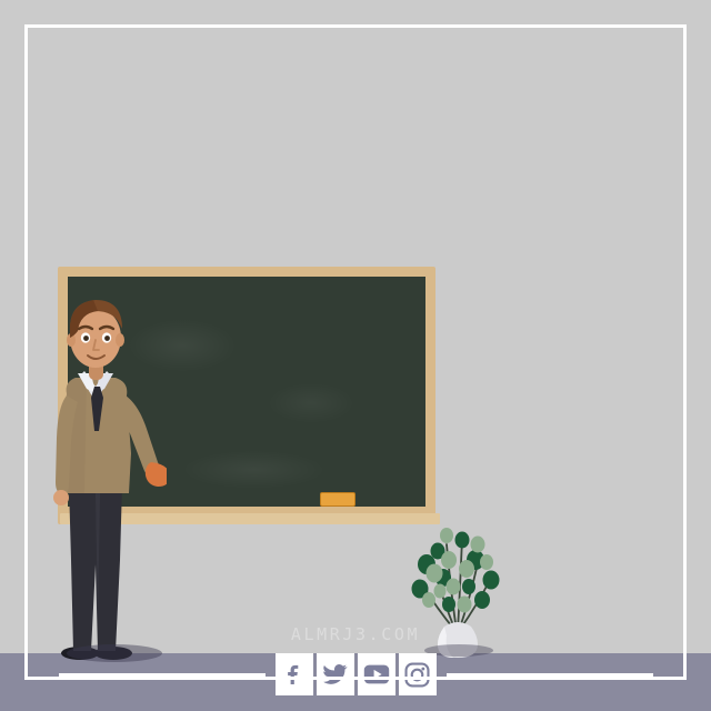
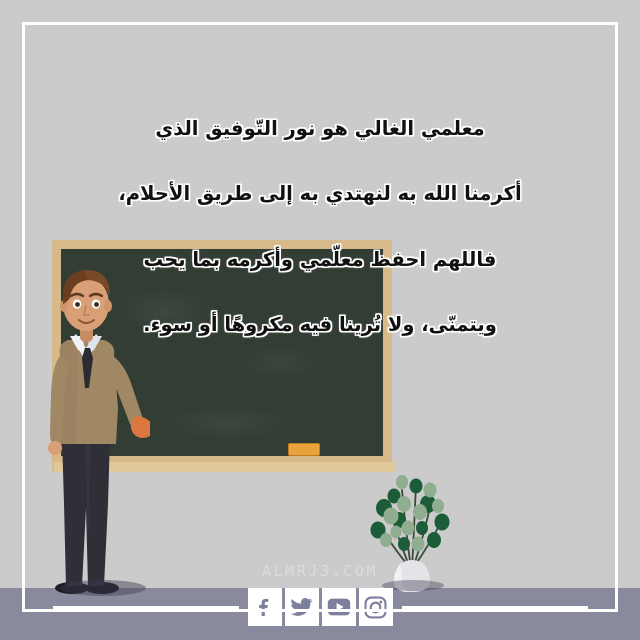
+ معلمي الغالي هو نور التّوفيق الذي
+ أكرمنا الله به لنهتدي به إلى طريق الأحلام،
+ فاللهم احفظ معلّمي وأكرمه بما يحب
+ ويتمنّى، ولا تُرينا فيه مكروهًا أو سوء.
